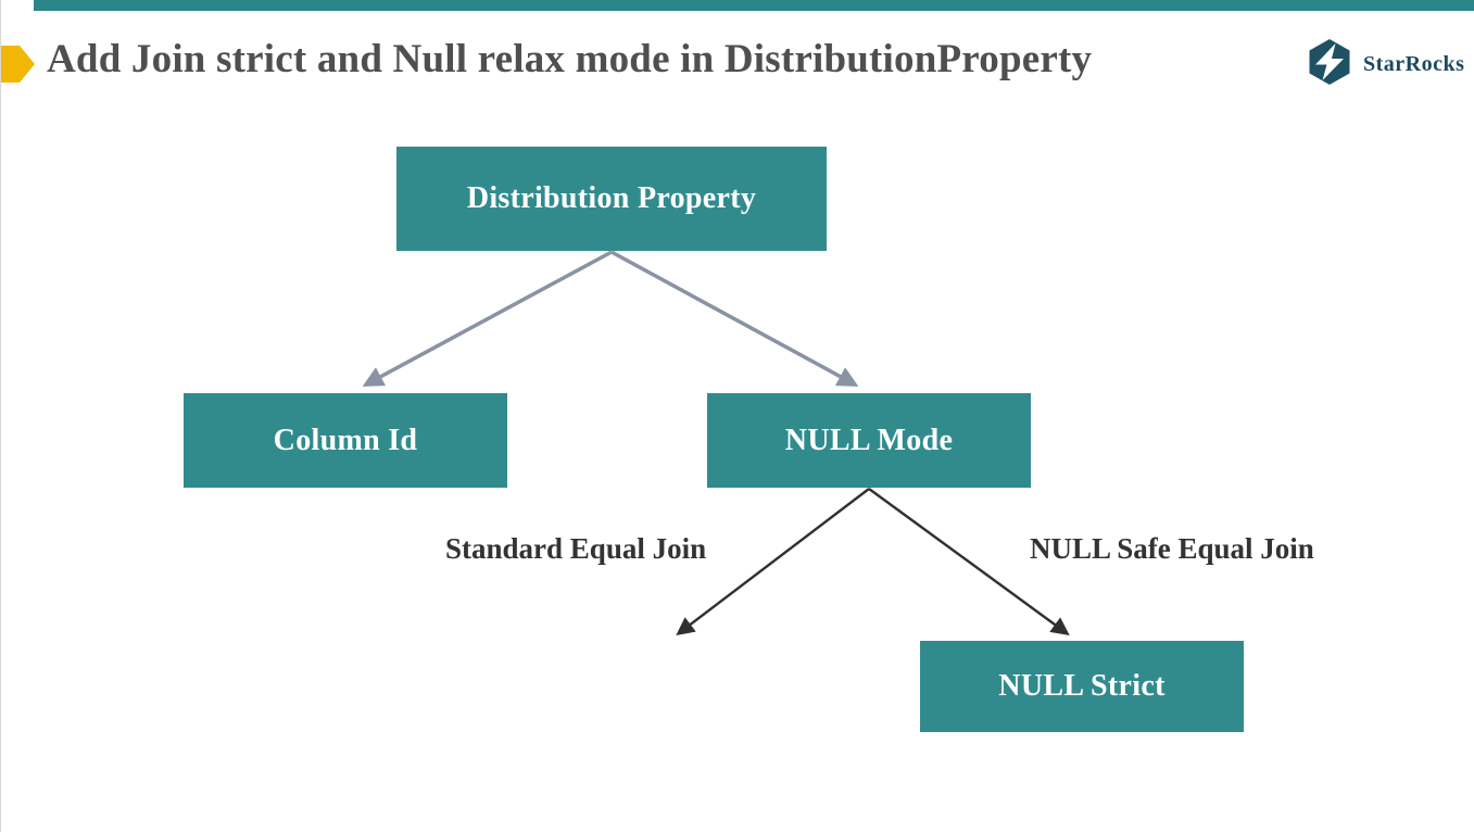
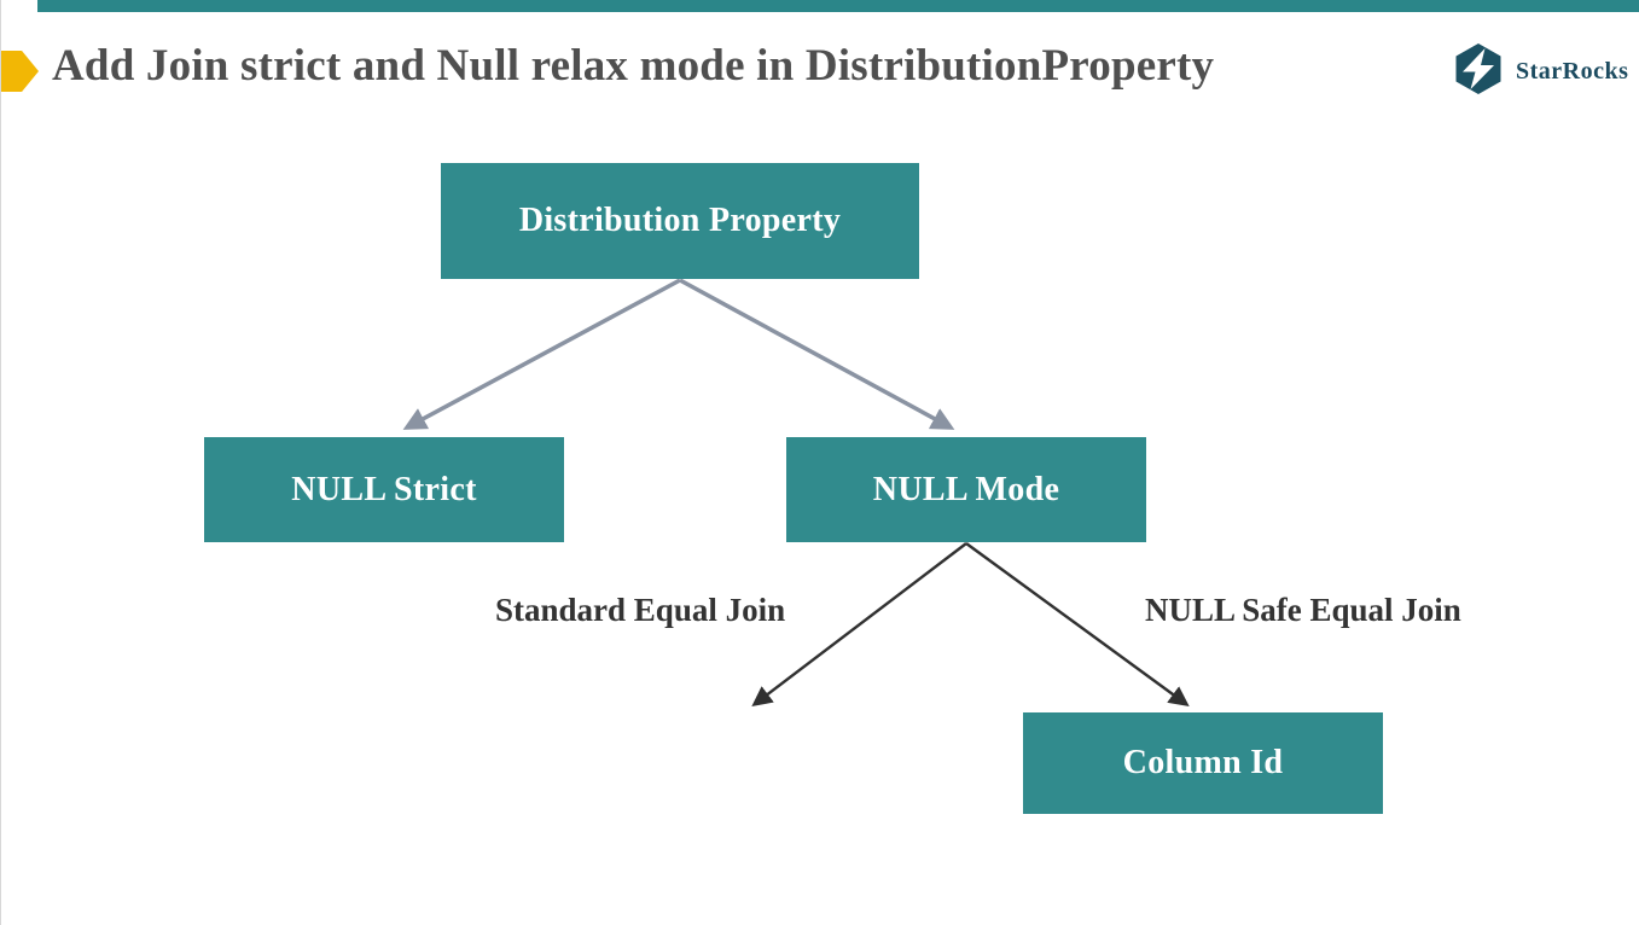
  Add Join strict and Null relax mode in DistributionProperty
  StarRocks
  Distribution Property
- Column Id
+ NULL Strict
  NULL Mode
- NULL Strict
+ Column Id
  Standard Equal Join
  NULL Safe Equal Join
